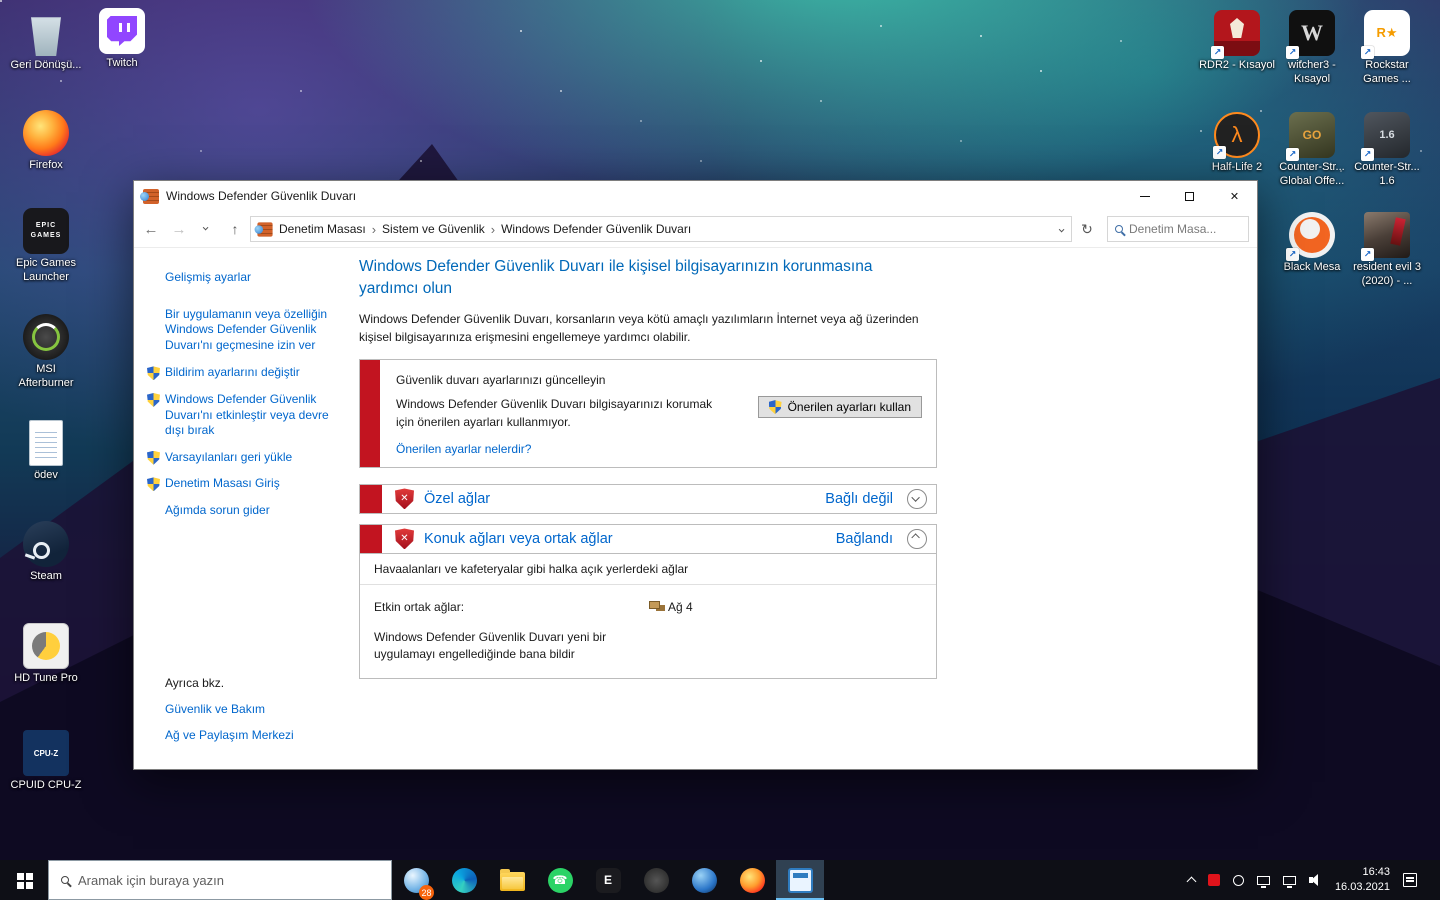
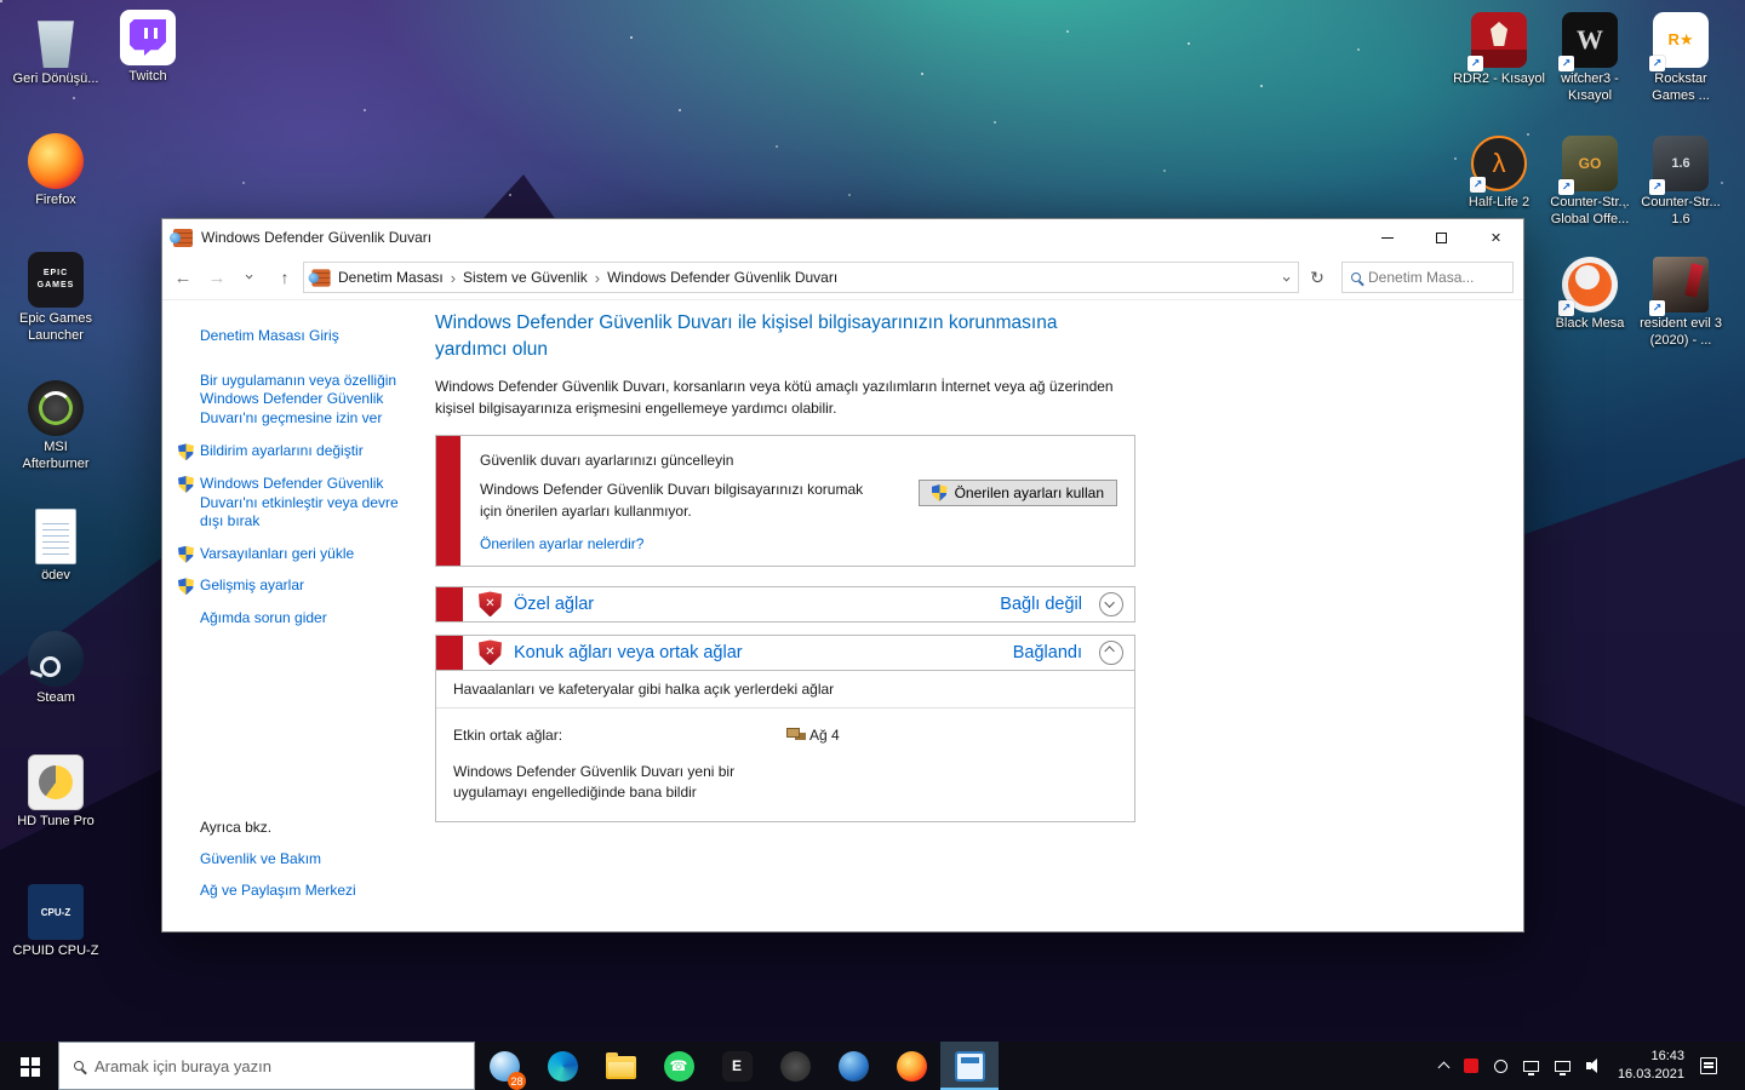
  Geri Dönüşü...
  Twitch
  Firefox
  Epic Games Launcher
  MSI Afterburner
  ödev
  Steam
  HD Tune Pro
  CPUID CPU-Z
  RDR2 - Kısayol
  witcher3 - Kısayol
  Rockstar Games ...
  Half-Life 2
  Counter-Str... Global Offe...
  Counter-Str... 1.6
  Black Mesa
  resident evil 3 (2020) - ...
  Windows Defender Güvenlik Duvarı
  Denetim Masası
  Sistem ve Güvenlik
  Windows Defender Güvenlik Duvarı
  Denetim Masa...
- Gelişmiş ayarlar
+ Denetim Masası Giriş
  Bir uygulamanın veya özelliğin Windows Defender Güvenlik Duvarı'nı geçmesine izin ver
  Bildirim ayarlarını değiştir
  Windows Defender Güvenlik Duvarı'nı etkinleştir veya devre dışı bırak
  Varsayılanları geri yükle
- Denetim Masası Giriş
+ Gelişmiş ayarlar
  Ağımda sorun gider
  Ayrıca bkz.
  Güvenlik ve Bakım
  Ağ ve Paylaşım Merkezi
  Windows Defender Güvenlik Duvarı ile kişisel bilgisayarınızın korunmasına yardımcı olun
  Windows Defender Güvenlik Duvarı, korsanların veya kötü amaçlı yazılımların İnternet veya ağ üzerinden kişisel bilgisayarınıza erişmesini engellemeye yardımcı olabilir.
  Güvenlik duvarı ayarlarınızı güncelleyin
  Windows Defender Güvenlik Duvarı bilgisayarınızı korumak için önerilen ayarları kullanmıyor.
  Önerilen ayarları kullan
  Önerilen ayarlar nelerdir?
  Özel ağlar
  Bağlı değil
  Konuk ağları veya ortak ağlar
  Bağlandı
  Havaalanları ve kafeteryalar gibi halka açık yerlerdeki ağlar
  Etkin ortak ağlar:
  Ağ 4
  Windows Defender Güvenlik Duvarı yeni bir uygulamayı engellediğinde bana bildir
  Aramak için buraya yazın
  28
  16:43
  16.03.2021
